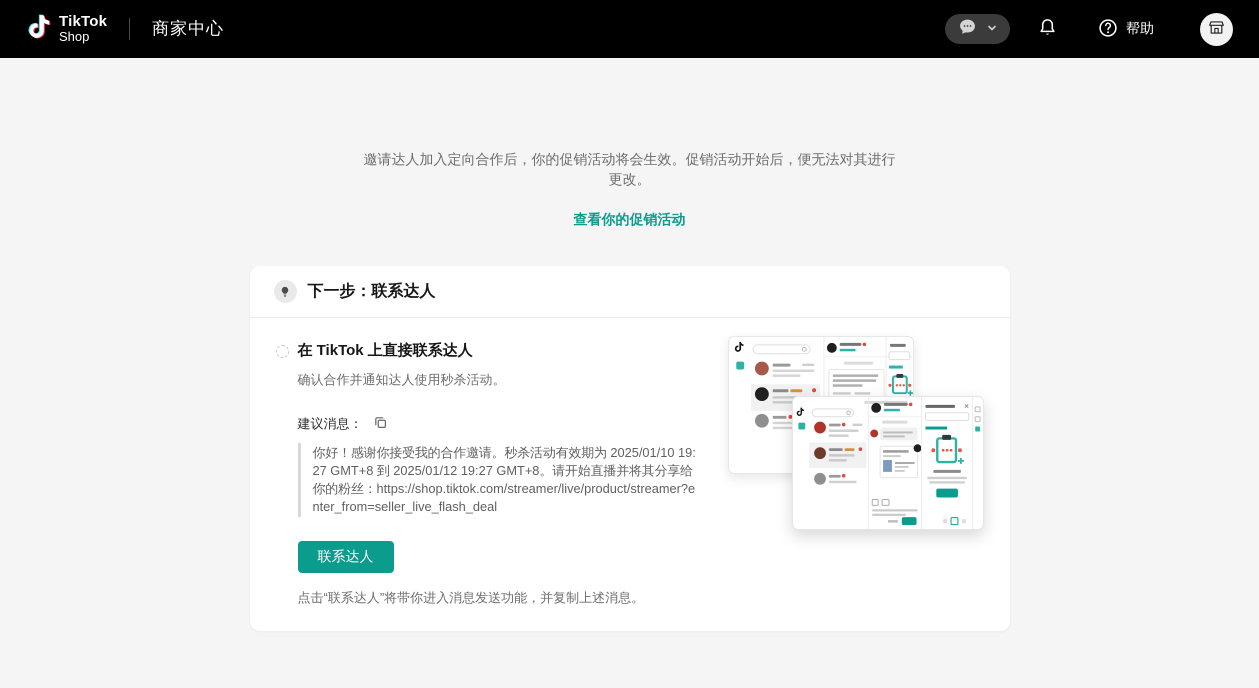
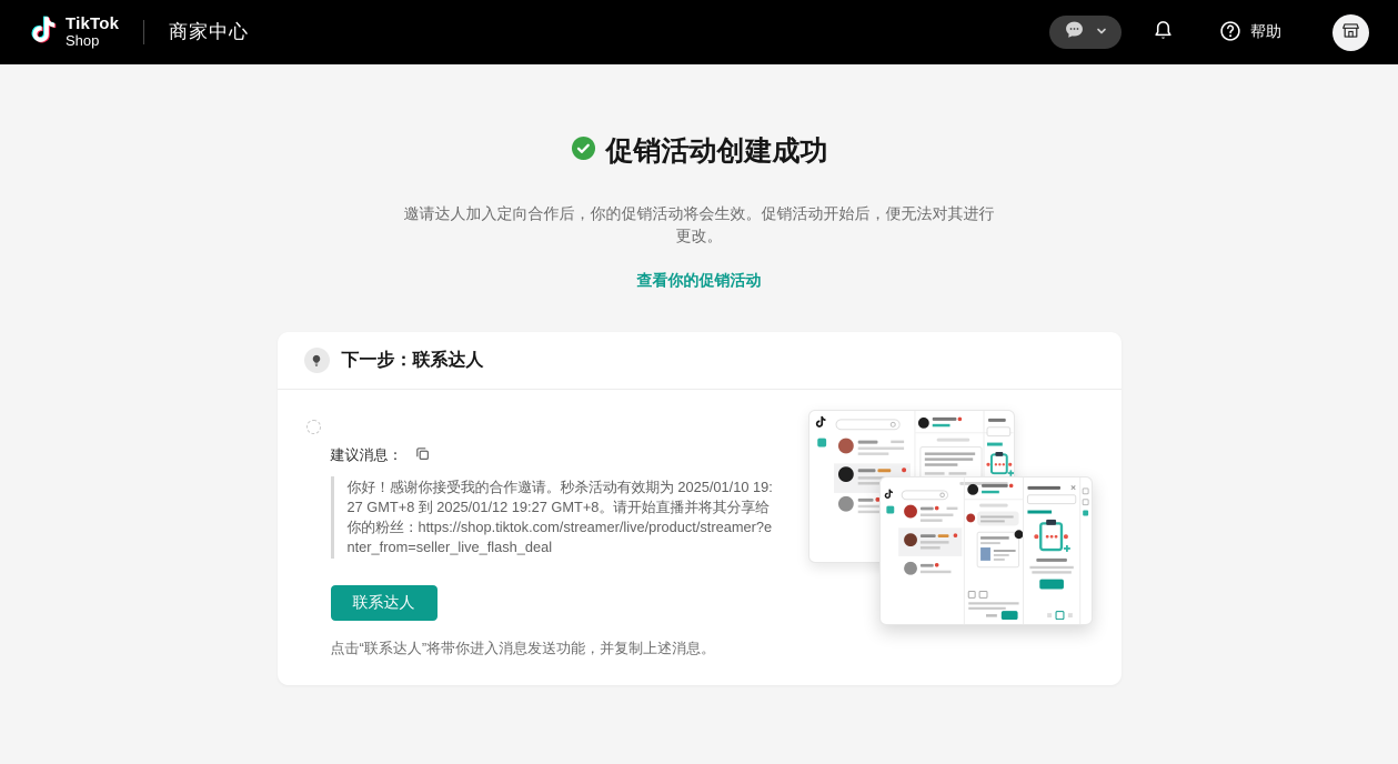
  TikTok
  Shop
  商家中心
  帮助
+ 促销活动创建成功
  邀请达人加入定向合作后，你的促销活动将会生效。促销活动开始后，便无法对其进行更改。
  查看你的促销活动
  下一步：联系达人
- 在 TikTok 上直接联系达人
- 确认合作并通知达人使用秒杀活动。
  建议消息：
  你好！感谢你接受我的合作邀请。秒杀活动有效期为 2025/01/10 19:27 GMT+8 到 2025/01/12 19:27 GMT+8。请开始直播并将其分享给你的粉丝：https://shop.tiktok.com/streamer/live/product/streamer?enter_from=seller_live_flash_deal
  联系达人
  点击“联系达人”将带你进入消息发送功能，并复制上述消息。
